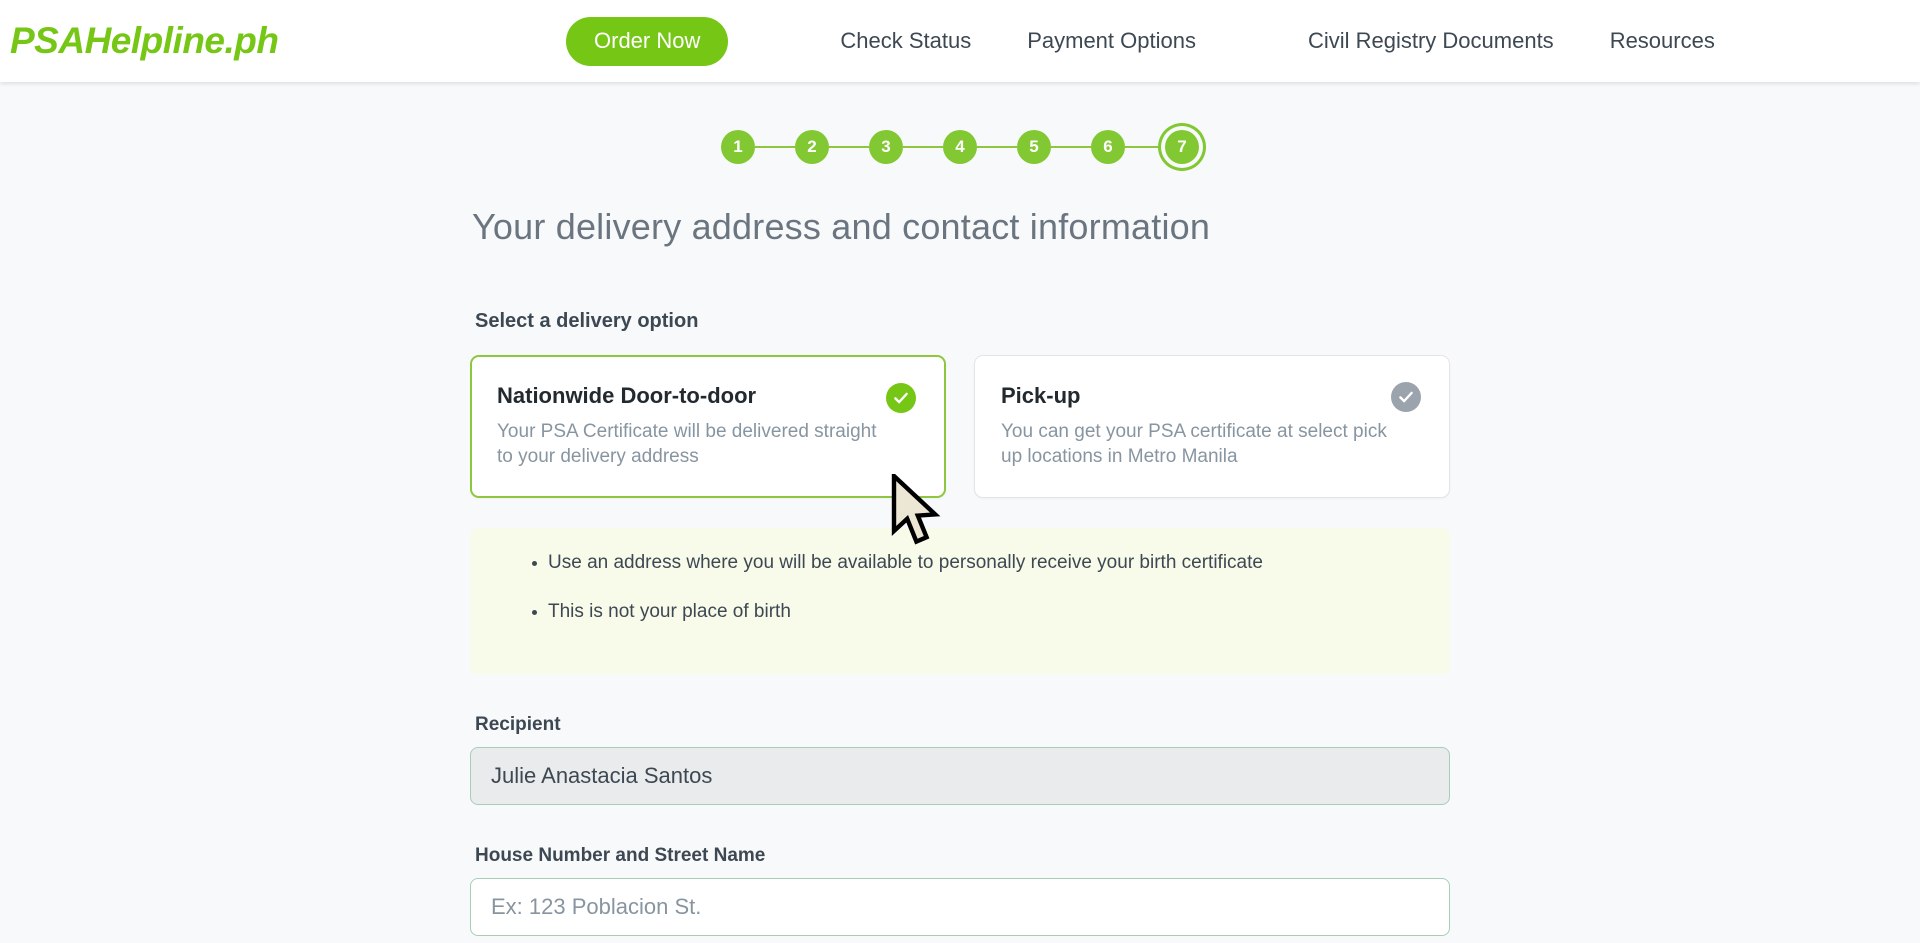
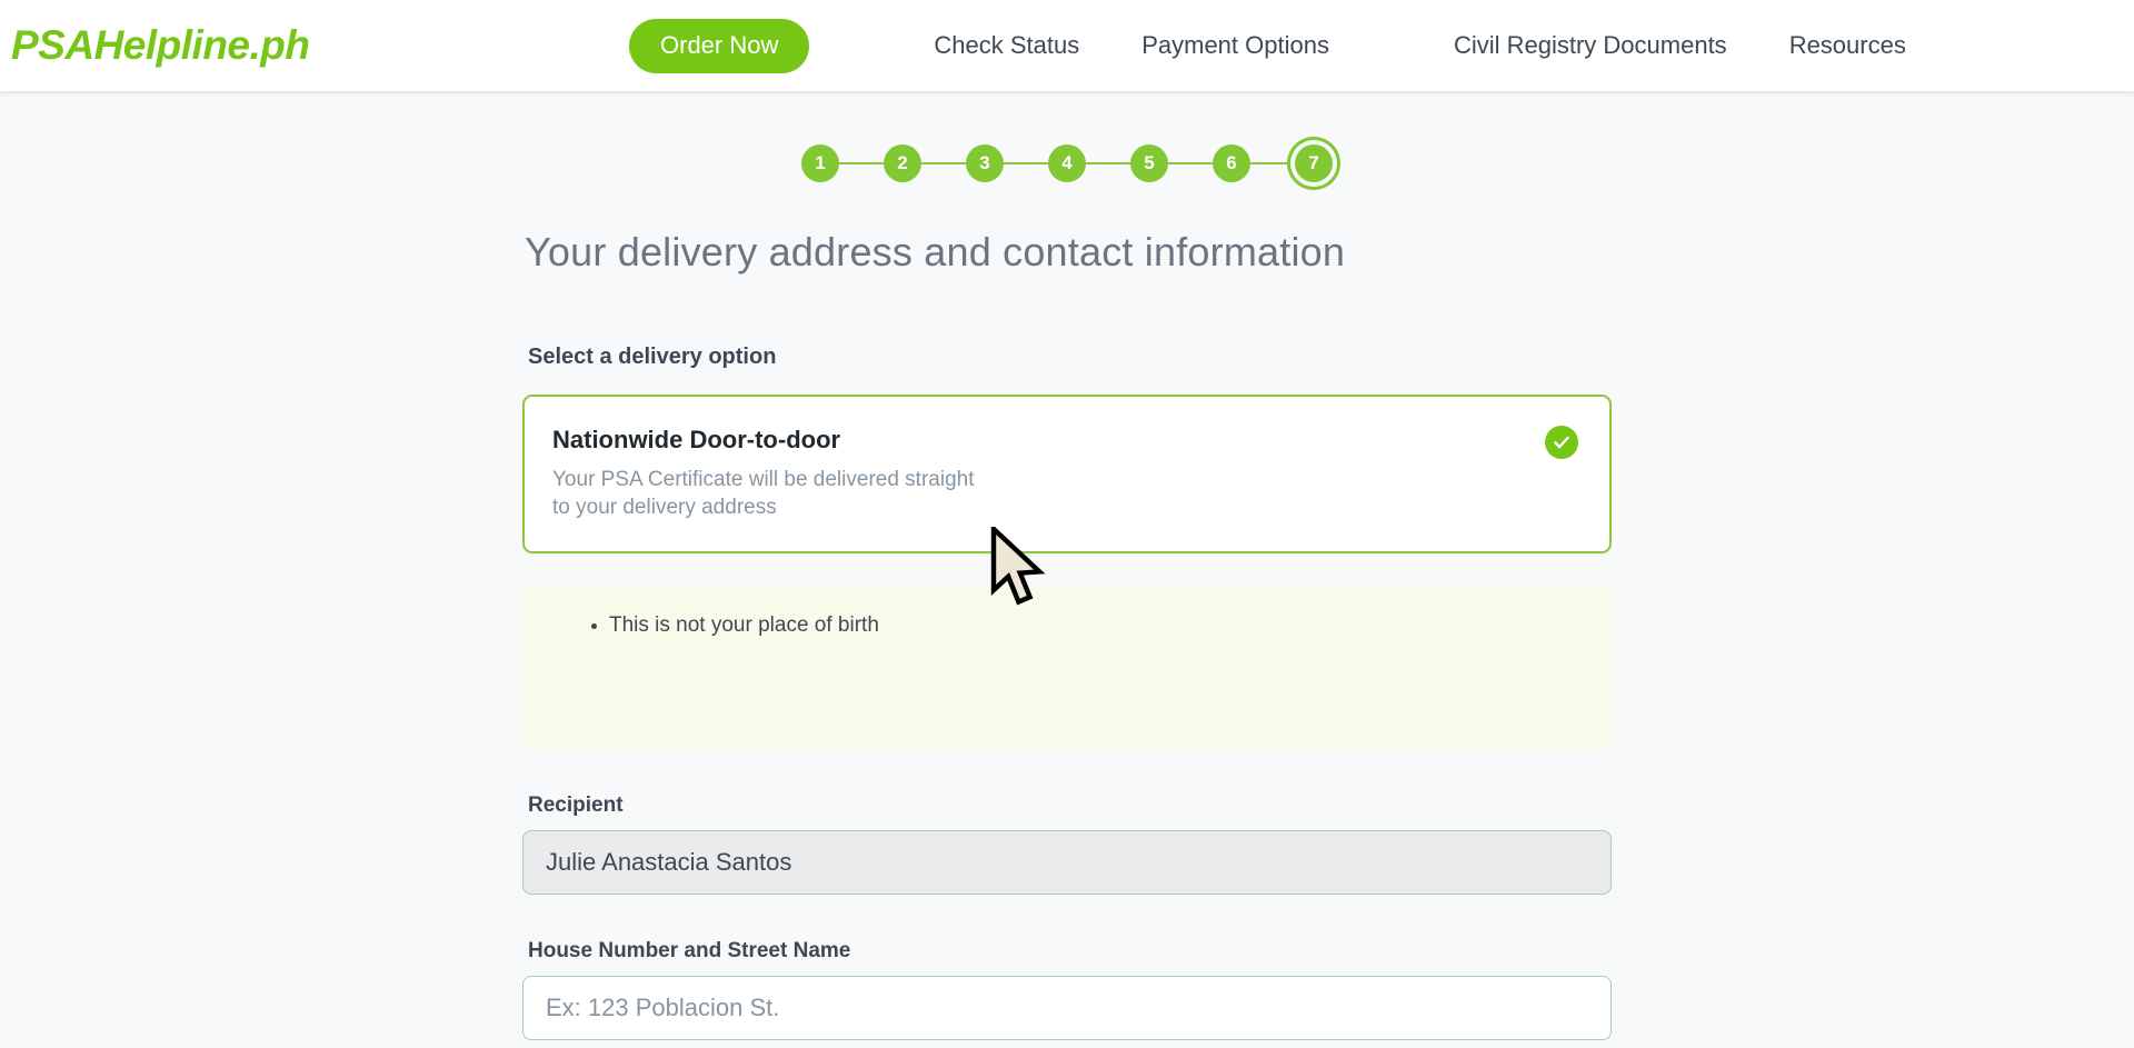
  PSAHelpline.ph
  Order Now
  Check Status
  Payment Options
  Civil Registry Documents
  Resources
  1
  2
  3
  4
  5
  6
  7
  Your delivery address and contact information
  Select a delivery option
  Nationwide Door-to-door
  Your PSA Certificate will be delivered straight to your delivery address
- Pick-up
- You can get your PSA certificate at select pick up locations in Metro Manila
- Use an address where you will be available to personally receive your birth certificate
  This is not your place of birth
  Recipient
  Julie Anastacia Santos
  House Number and Street Name
  Ex: 123 Poblacion St.
